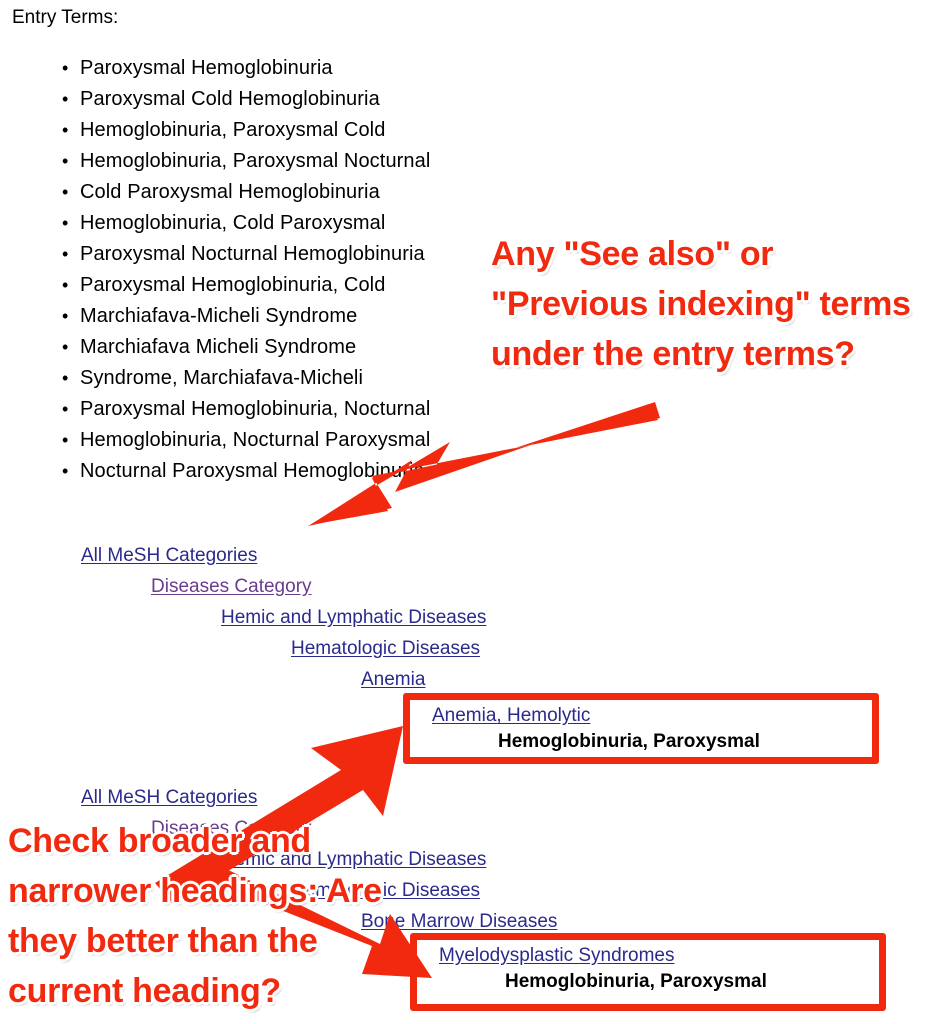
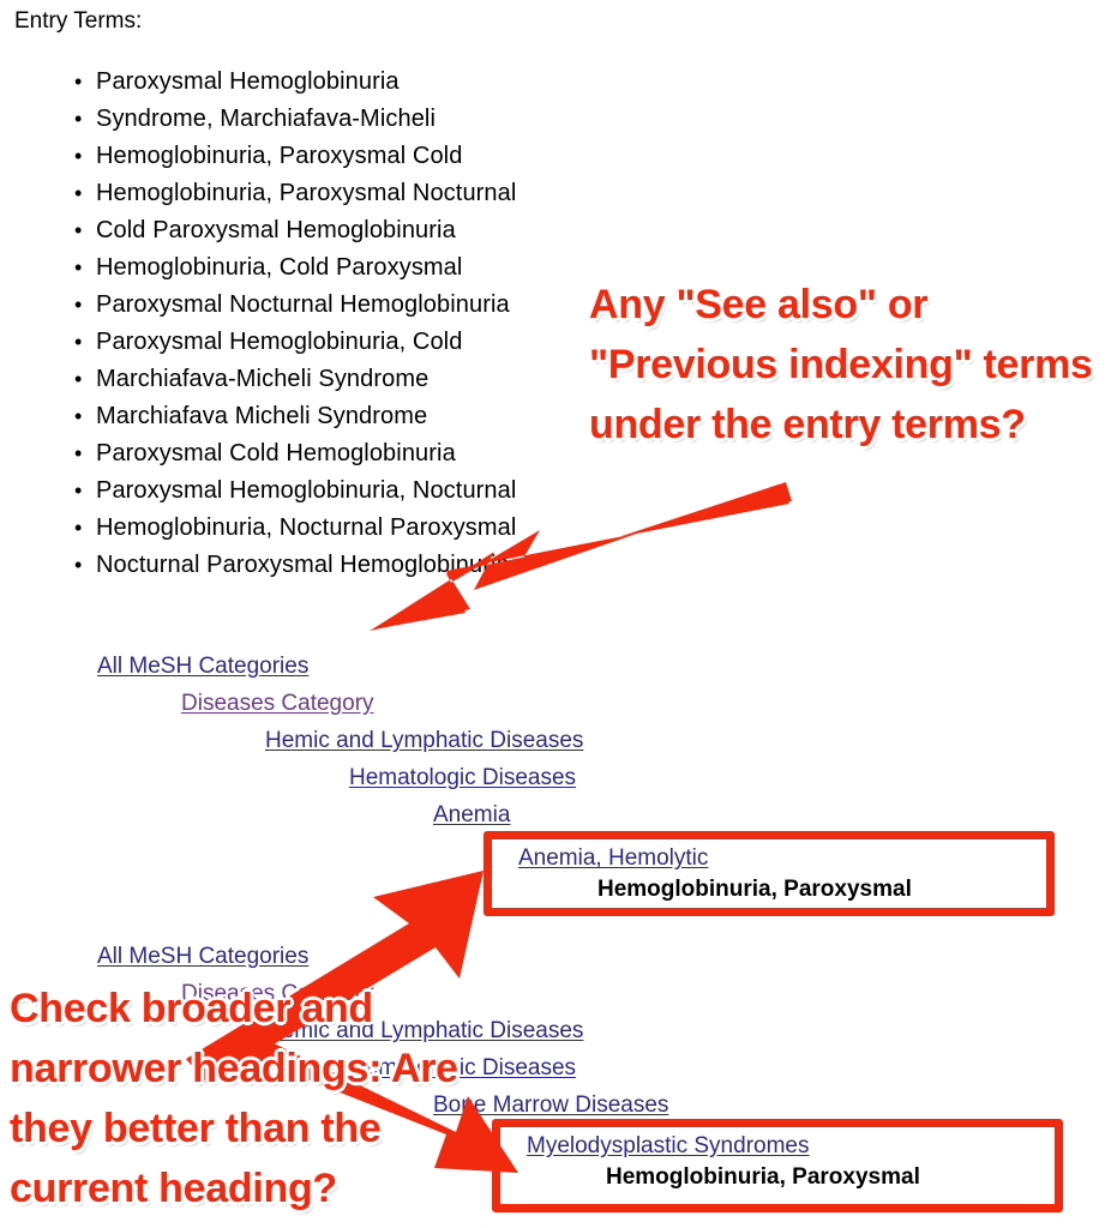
  Entry Terms:
  Paroxysmal Hemoglobinuria
- Paroxysmal Cold Hemoglobinuria
+ Syndrome, Marchiafava-Micheli
  Hemoglobinuria, Paroxysmal Cold
  Hemoglobinuria, Paroxysmal Nocturnal
  Cold Paroxysmal Hemoglobinuria
  Hemoglobinuria, Cold Paroxysmal
  Paroxysmal Nocturnal Hemoglobinuria
  Paroxysmal Hemoglobinuria, Cold
  Marchiafava-Micheli Syndrome
  Marchiafava Micheli Syndrome
- Syndrome, Marchiafava-Micheli
+ Paroxysmal Cold Hemoglobinuria
  Paroxysmal Hemoglobinuria, Nocturnal
  Hemoglobinuria, Nocturnal Paroxysmal
  Nocturnal Paroxysmal Hemoglobinr
  All MeSH Categories
  Diseases Category
  Hemic and Lymphatic Diseases
  Hematologic Diseases
  Anemia
  Anemia, Hemolytic
  Hemoglobinuria, Paroxysmal
  All MeSH Categories
  mic and Lymphatic Diseases
  Hematologic Diseases
  Boe Marrow Diseases
  Myelodysplastic Syndromes
  Hemoglobinuria, Paroxysmal
  Any "See also" or "Previous indexing" terms under the entry terms?
  Check broader and narrower headings: Are they better than the current heading?
